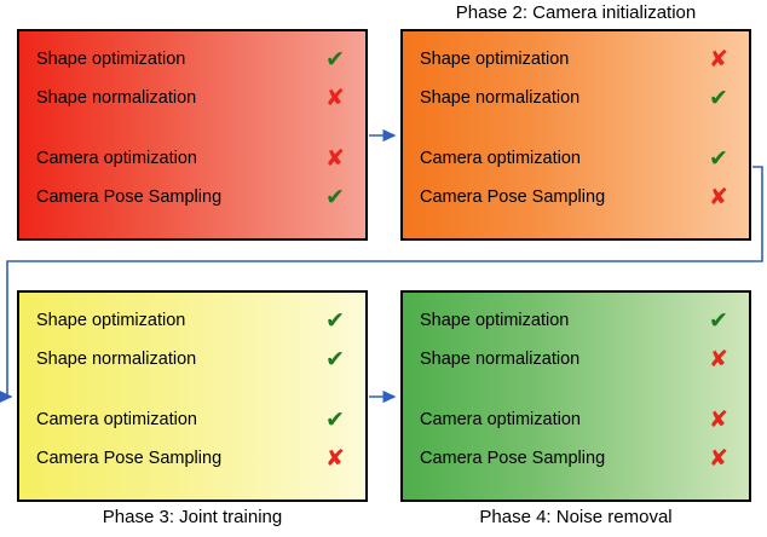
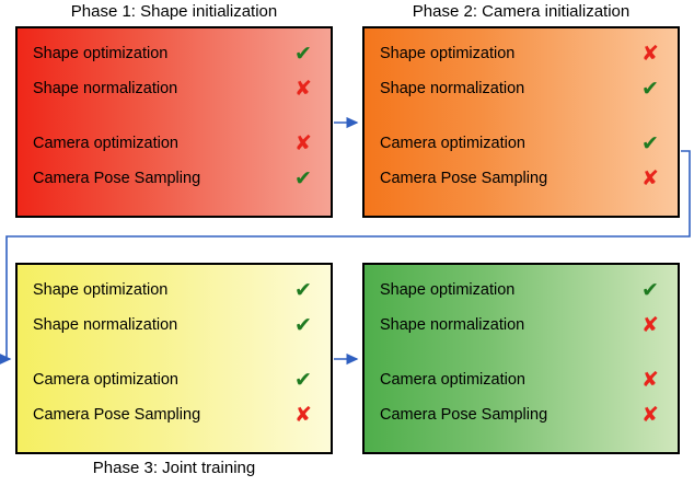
+ Phase 1: Shape initialization
  Phase 2: Camera initialization
  Phase 3: Joint training
- Phase 4: Noise removal
  Shape optimization
  ✔
  Shape normalization
  ✘
  Camera optimization
  ✘
  Camera Pose Sampling
  ✔
  Shape optimization
  ✘
  Shape normalization
  ✔
  Camera optimization
  ✔
  Camera Pose Sampling
  ✘
  Shape optimization
  ✔
  Shape normalization
  ✔
  Camera optimization
  ✔
  Camera Pose Sampling
  ✘
  Shape optimization
  ✔
  Shape normalization
  ✘
  Camera optimization
  ✘
  Camera Pose Sampling
  ✘
